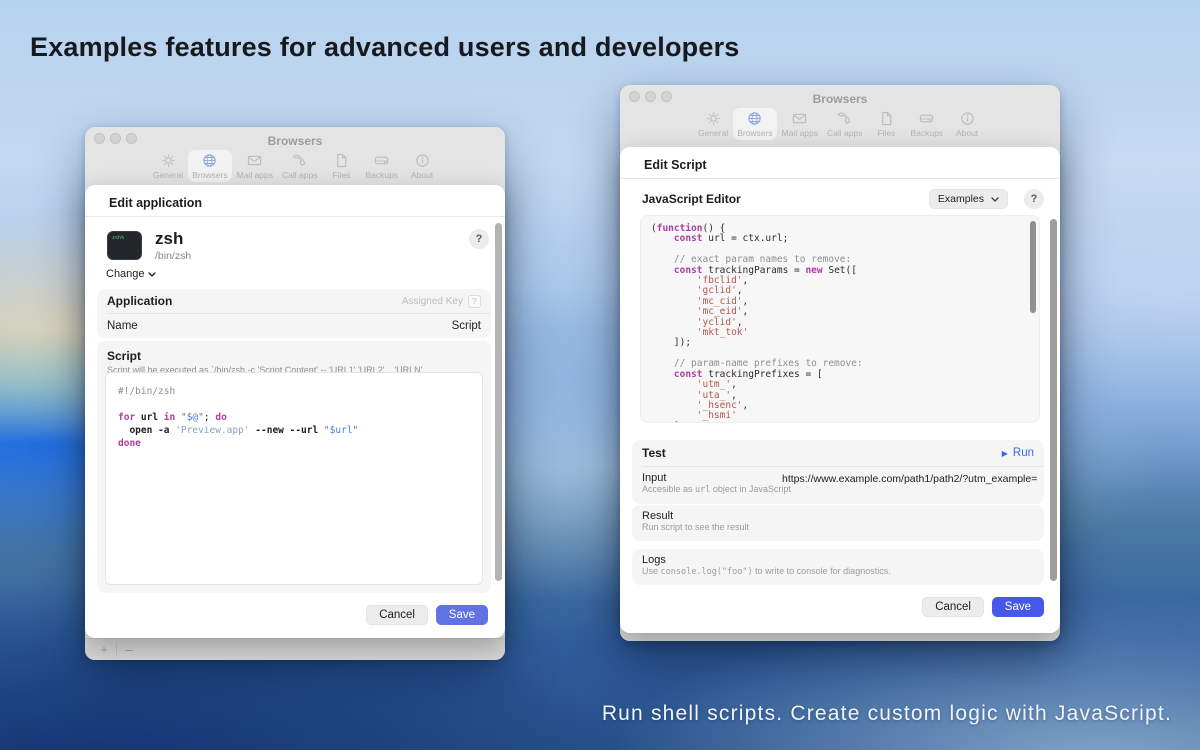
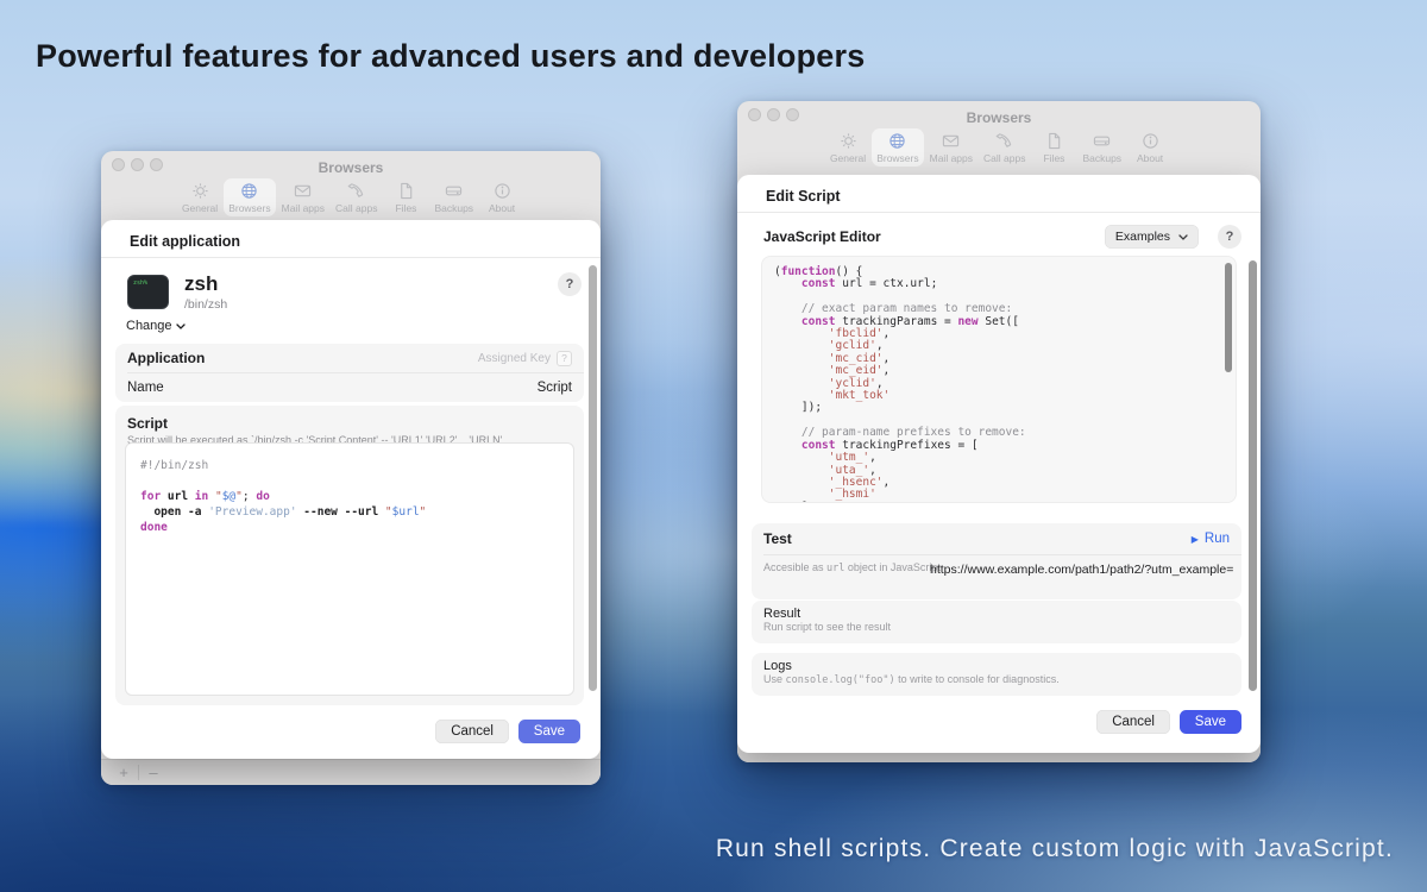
- Examples features for advanced users and developers
+ Powerful features for advanced users and developers
  Browsers
  General
  Browsers
  Mail apps
  Call apps
  Files
  Backups
  About
  +
  –
  Edit application
  zsh
  /bin/zsh
  Change
  ?
  Application
  Assigned Key
  ?
  Name
  Script
  Script
  Script will be executed as `/bin/zsh -c 'Script Content' -- 'URL1' 'URL2' .. 'URLN'
  #!/bin/zsh
  for url in "$@"; do
  open -a 'Preview.app' --new --url "$url"
  done
  Cancel
  Save
  Browsers
  General
  Browsers
  Mail apps
  Call apps
  Files
  Backups
  About
  Edit Script
  JavaScript Editor
  Examples
  ?
  (function() {
  const url = ctx.url;
  // exact param names to remove:
  const trackingParams = new Set([
  'fbclid',
  'gclid',
  'mc_cid',
  'mc_eid',
  'yclid',
  'mkt_tok'
  ]);
  // param-name prefixes to remove:
  const trackingPrefixes = [
  'utm_',
  'uta_',
  '_hsenc',
  '_hsmi'
  Test
  ▶
  Run
- Input
  Accesible as url object in JavaScript
  https://www.example.com/path1/path2/?utm_example=
  Result
  Run script to see the result
  Logs
  Use console.log("foo") to write to console for diagnostics.
  Cancel
  Save
  Run shell scripts. Create custom logic with JavaScript.
